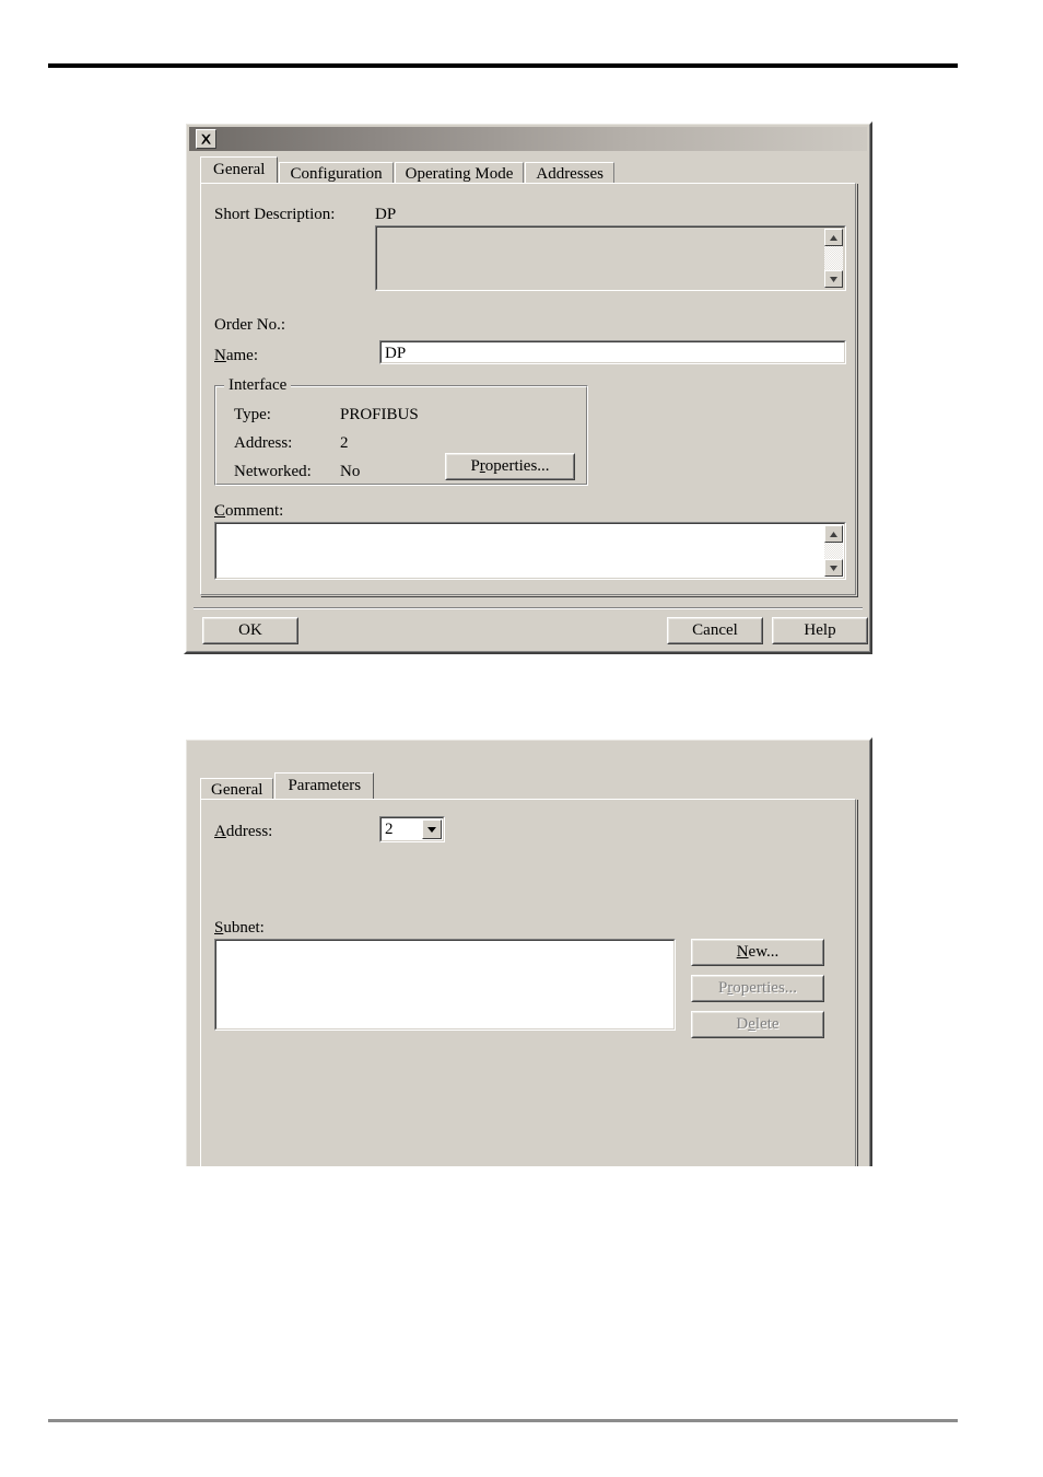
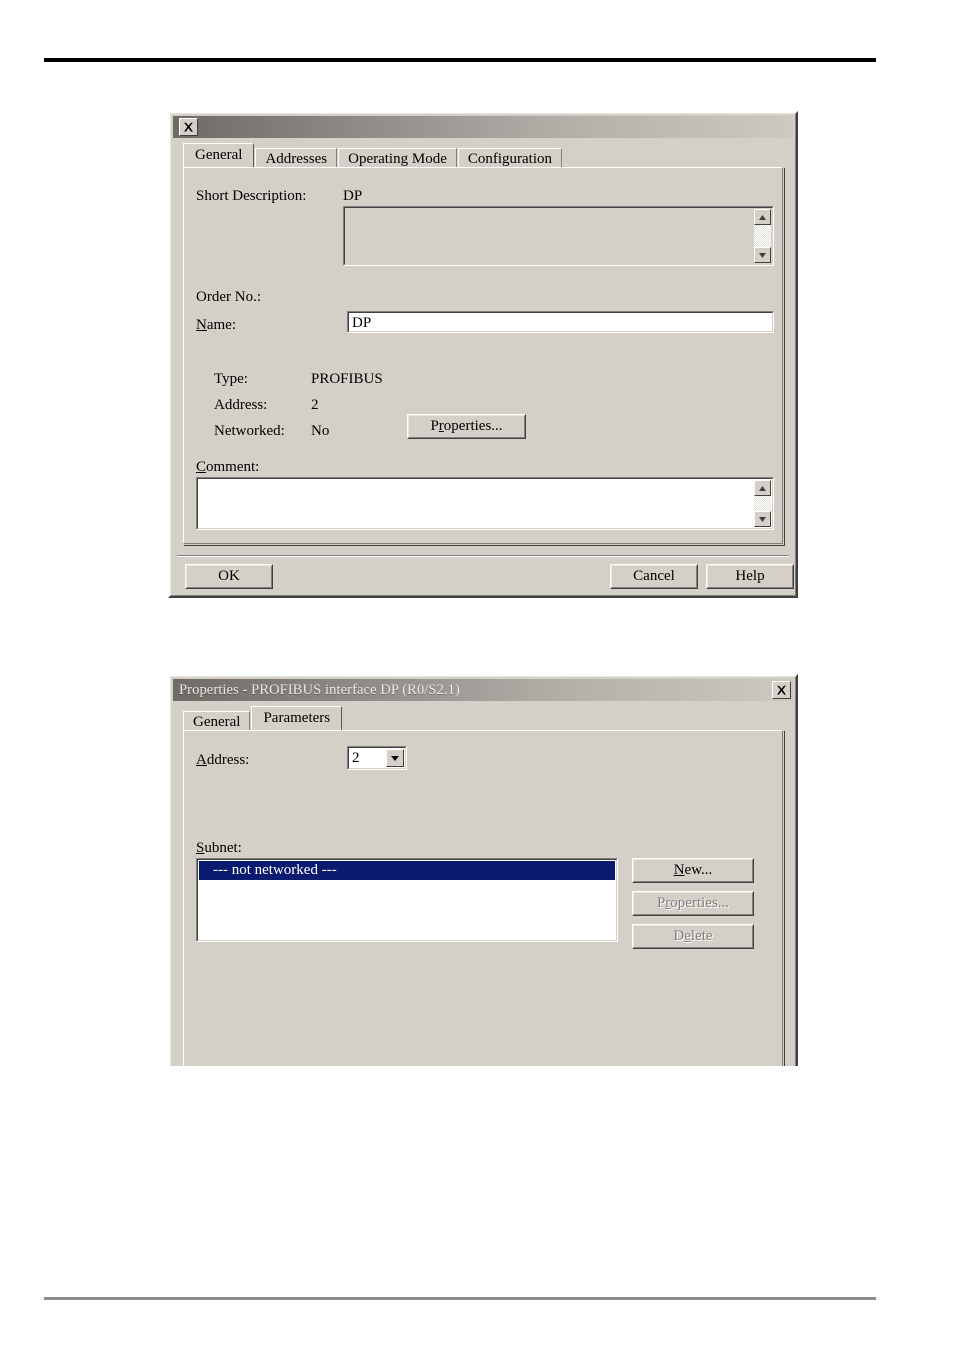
  General
- Configuration
+ Addresses
  Operating Mode
- Addresses
+ Configuration
  Short Description:
  DP
  Order No.:
  Name:
  DP
- Interface
  Type:
  PROFIBUS
  Address:
  2
  Networked:
  No
  Properties...
  Comment:
  OK
  Cancel
  Help
+ Properties - PROFIBUS interface DP (R0/S2.1)
  General
  Parameters
  Address:
  2
  Subnet:
+ --- not networked ---
  New...
  Properties...
  Delete
